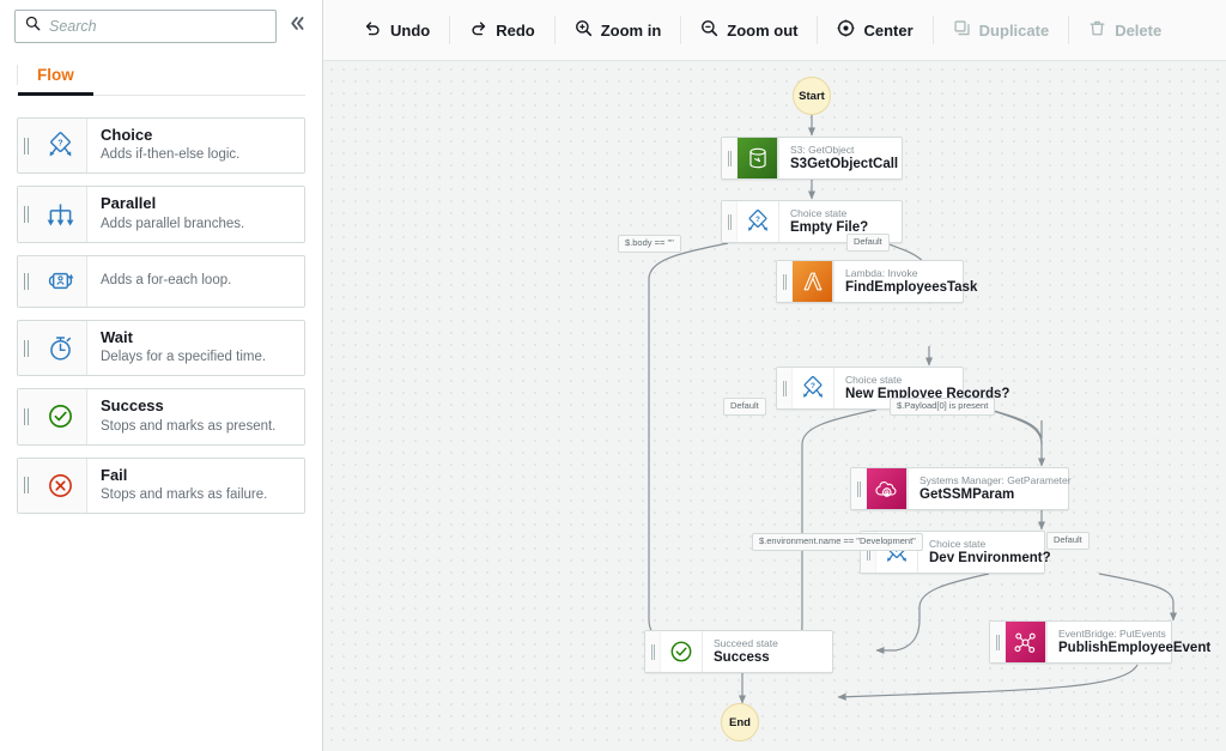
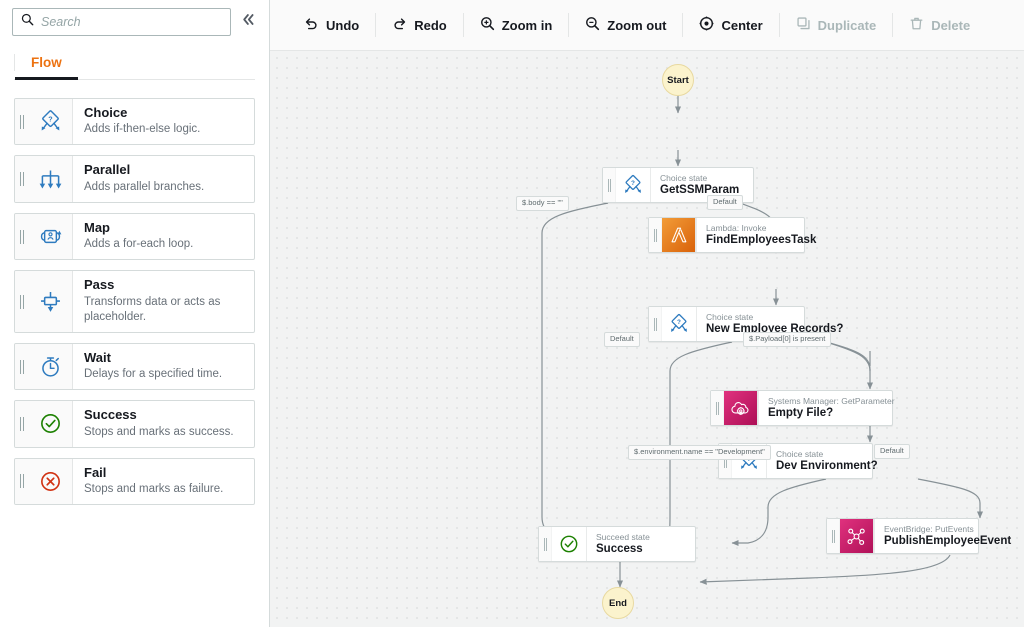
  Search
  Flow
  ?
  Choice
  Adds if-then-else logic.
  Parallel
  Adds parallel branches.
+ Map
  Adds a for-each loop.
+ Pass
+ Transforms data or acts as placeholder.
  Wait
  Delays for a specified time.
  Success
- Stops and marks as present.
+ Stops and marks as success.
  Fail
  Stops and marks as failure.
  Undo
  Redo
  Zoom in
  Zoom out
  Center
  Duplicate
  Delete
  Start
- S3: GetObject
- S3GetObjectCall
  Choice state
- Empty File?
+ GetSSMParam
  $.body == ""
  Default
  Lambda: Invoke
  FindEmployeesTask
  Choice state
  New Employee Records?
  Default
  $.Payload[0] is present
  Systems Manager: GetParameter
- GetSSMParam
+ Empty File?
  Choice state
  Dev Environment?
  $.environment.name == "Development"
  Default
  EventBridge: PutEvents
  PublishEmployeeEvent
  Succeed state
  Success
  End
